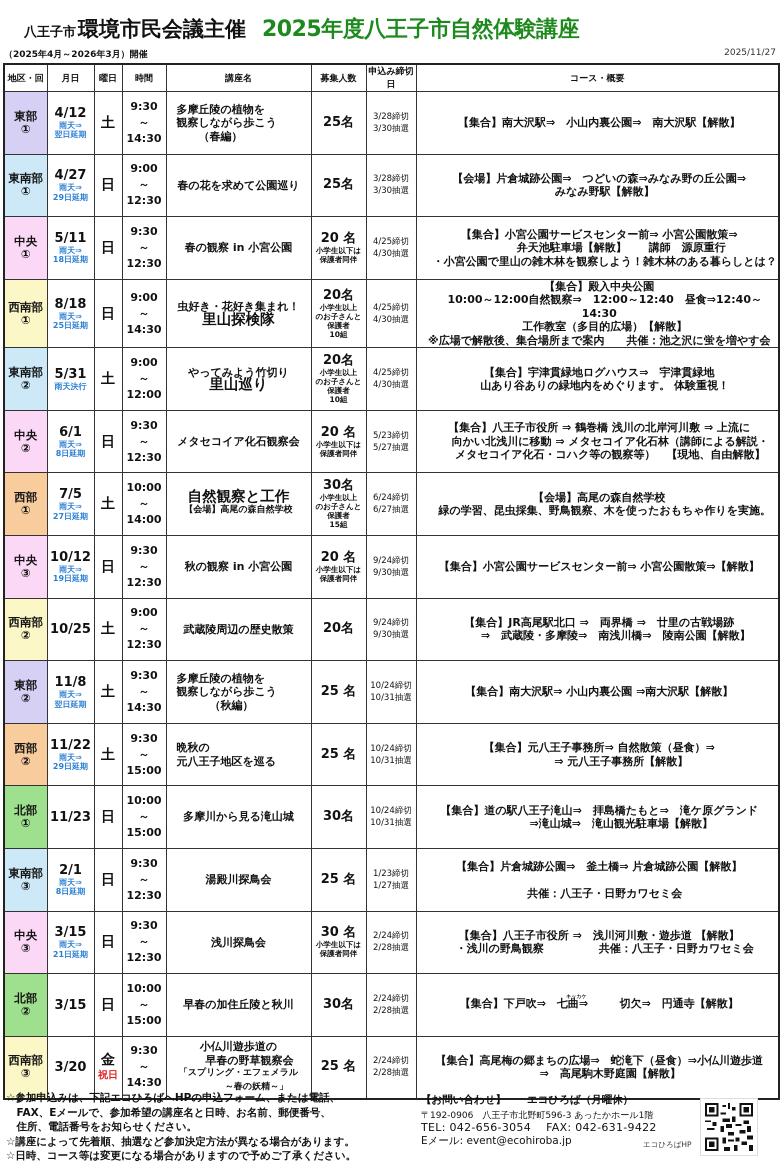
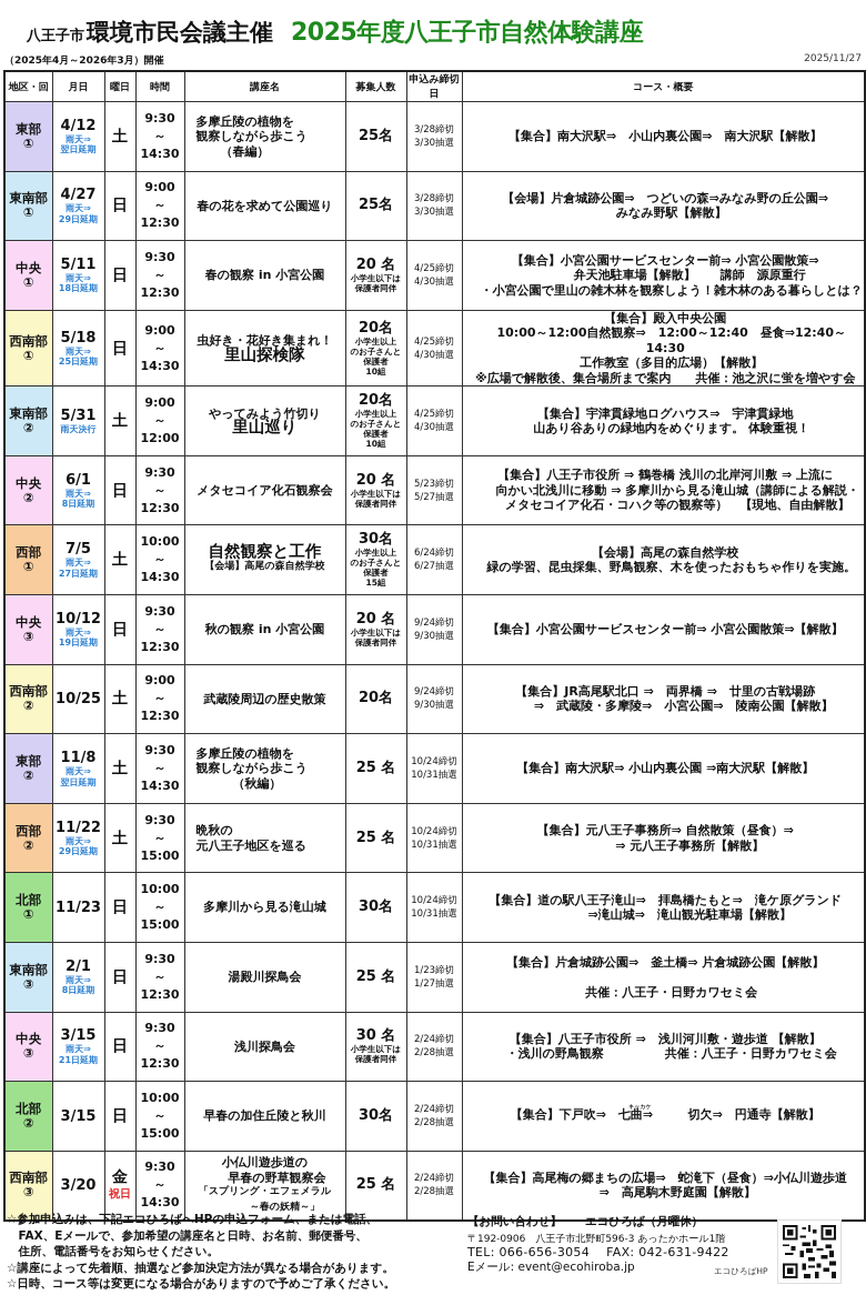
  八王子市
  環境市民会議主催
  2025年度八王子市自然体験講座
  （2025年4月～2026年3月）開催
  2025/11/27
  地区・回	月日	曜日	時間	講座名	募集人数	申込み締切日	コース・概要
  東部 ①	4/12 雨天⇒ 翌日延期	土	9:30 ～ 14:30	多摩丘陵の植物を 観察しながら歩こう （春編）	25名	3/28締切 3/30抽選	【集合】南大沢駅⇒ 小山内裏公園⇒ 南大沢駅【解散】
  東南部 ①	4/27 雨天⇒ 29日延期	日	9:00 ～ 12:30	春の花を求めて公園巡り	25名	3/28締切 3/30抽選	【会場】片倉城跡公園⇒ つどいの森⇒みなみ野の丘公園⇒ みなみ野駅【解散】
  中央 ①	5/11 雨天⇒ 18日延期	日	9:30 ～ 12:30	春の観察 in 小宮公園	20 名 小学生以下は 保護者同伴	4/25締切 4/30抽選	【集合】小宮公園サービスセンター前⇒ 小宮公園散策⇒ 弁天池駐車場【解散】 講師 源原重行 ・小宮公園で里山の雑木林を観察しよう！雑木林のある暮らしとは？
- 西南部 ①	8/18 雨天⇒ 25日延期	日	9:00 ～ 14:30	虫好き・花好き集まれ！ 里山探検隊	20名 小学生以上 のお子さんと 保護者 10組	4/25締切 4/30抽選	【集合】殿入中央公園 10:00～12:00自然観察⇒ 12:00～12:40 昼食⇒12:40～14:30 工作教室（多目的広場）【解散】 ※広場で解散後、集合場所まで案内 共催：池之沢に蛍を増やす会
+ 西南部 ①	5/18 雨天⇒ 25日延期	日	9:00 ～ 14:30	虫好き・花好き集まれ！ 里山探検隊	20名 小学生以上 のお子さんと 保護者 10組	4/25締切 4/30抽選	【集合】殿入中央公園 10:00～12:00自然観察⇒ 12:00～12:40 昼食⇒12:40～14:30 工作教室（多目的広場）【解散】 ※広場で解散後、集合場所まで案内 共催：池之沢に蛍を増やす会
  東南部 ②	5/31 雨天決行	土	9:00 ～ 12:00	やってみよう竹切り 里山巡り	20名 小学生以上 のお子さんと 保護者 10組	4/25締切 4/30抽選	【集合】宇津貫緑地ログハウス⇒ 宇津貫緑地 山あり谷ありの緑地内をめぐります。 体験重視！
- 中央 ②	6/1 雨天⇒ 8日延期	日	9:30 ～ 12:30	メタセコイア化石観察会	20 名 小学生以下は 保護者同伴	5/23締切 5/27抽選	【集合】八王子市役所 ⇒ 鶴巻橋 浅川の北岸河川敷 ⇒ 上流に 向かい北浅川に移動 ⇒ メタセコイア化石林（講師による解説・ メタセコイア化石・コハク等の観察等） 【現地、自由解散】
+ 中央 ②	6/1 雨天⇒ 8日延期	日	9:30 ～ 12:30	メタセコイア化石観察会	20 名 小学生以下は 保護者同伴	5/23締切 5/27抽選	【集合】八王子市役所 ⇒ 鶴巻橋 浅川の北岸河川敷 ⇒ 上流に 向かい北浅川に移動 ⇒ 多摩川から見る滝山城（講師による解説・ メタセコイア化石・コハク等の観察等） 【現地、自由解散】
- 西部 ①	7/5 雨天⇒ 27日延期	土	10:00 ～ 14:00	自然観察と工作 【会場】高尾の森自然学校	30名 小学生以上 のお子さんと 保護者 15組	6/24締切 6/27抽選	【会場】高尾の森自然学校 緑の学習、昆虫採集、野鳥観察、木を使ったおもちゃ作りを実施。
+ 西部 ①	7/5 雨天⇒ 27日延期	土	10:00 ～ 14:30	自然観察と工作 【会場】高尾の森自然学校	30名 小学生以上 のお子さんと 保護者 15組	6/24締切 6/27抽選	【会場】高尾の森自然学校 緑の学習、昆虫採集、野鳥観察、木を使ったおもちゃ作りを実施。
  中央 ③	10/12 雨天⇒ 19日延期	日	9:30 ～ 12:30	秋の観察 in 小宮公園	20 名 小学生以下は 保護者同伴	9/24締切 9/30抽選	【集合】小宮公園サービスセンター前⇒ 小宮公園散策⇒【解散】
- 西南部 ②	10/25	土	9:00 ～ 12:30	武蔵陵周辺の歴史散策	20名	9/24締切 9/30抽選	【集合】JR高尾駅北口 ⇒ 両界橋 ⇒ 廿里の古戦場跡 ⇒ 武蔵陵・多摩陵⇒ 南浅川橋⇒ 陵南公園【解散】
+ 西南部 ②	10/25	土	9:00 ～ 12:30	武蔵陵周辺の歴史散策	20名	9/24締切 9/30抽選	【集合】JR高尾駅北口 ⇒ 両界橋 ⇒ 廿里の古戦場跡 ⇒ 武蔵陵・多摩陵⇒ 小宮公園⇒ 陵南公園【解散】
  東部 ②	11/8 雨天⇒ 翌日延期	土	9:30 ～ 14:30	多摩丘陵の植物を 観察しながら歩こう （秋編）	25 名	10/24締切 10/31抽選	【集合】南大沢駅⇒ 小山内裏公園 ⇒南大沢駅【解散】
  西部 ②	11/22 雨天⇒ 29日延期	土	9:30 ～ 15:00	晩秋の 元八王子地区を巡る	25 名	10/24締切 10/31抽選	【集合】元八王子事務所⇒ 自然散策（昼食）⇒ ⇒ 元八王子事務所【解散】
  北部 ①	11/23	日	10:00 ～ 15:00	多摩川から見る滝山城	30名	10/24締切 10/31抽選	【集合】道の駅八王子滝山⇒ 拝島橋たもと⇒ 滝ケ原グランド ⇒滝山城⇒ 滝山観光駐車場【解散】
  東南部 ③	2/1 雨天⇒ 8日延期	日	9:30 ～ 12:30	湯殿川探鳥会	25 名	1/23締切 1/27抽選	【集合】片倉城跡公園⇒ 釜土橋⇒ 片倉城跡公園【解散】 共催：八王子・日野カワセミ会
  中央 ③	3/15 雨天⇒ 21日延期	日	9:30 ～ 12:30	浅川探鳥会	30 名 小学生以下は 保護者同伴	2/24締切 2/28抽選	【集合】八王子市役所 ⇒ 浅川河川敷・遊歩道 【解散】 ・浅川の野鳥観察 共催：八王子・日野カワセミ会
  北部 ②	3/15	日	10:00 ～ 15:00	早春の加住丘陵と秋川	30名	2/24締切 2/28抽選	【集合】下戸吹⇒ 七曲⇒ 切欠⇒ 円通寺【解散】
  西南部 ③	3/20	金 祝日	9:30 ～ 14:30	小仏川遊歩道の 早春の野草観察会 「スプリング・エフェメラル ～春の妖精～」	25 名	2/24締切 2/28抽選	【集合】高尾梅の郷まちの広場⇒ 蛇滝下（昼食）⇒小仏川遊歩道 ⇒ 高尾駒木野庭園【解散】
  ☆参加申込みは、下記エコひろばへHPの申込フォーム、または電話、
  FAX、Eメールで、参加希望の講座名と日時、お名前、郵便番号、
  住所、電話番号をお知らせください。
  ☆講座によって先着順、抽選など参加決定方法が異なる場合があります。
  ☆日時、コース等は変更になる場合がありますので予めご了承ください。
  【お問い合わせ】 エコひろば（月曜休）
  〒192-0906 八王子市北野町596-3 あったかホール1階
- TEL: 042-656-3054 FAX: 042-631-9422
+ TEL: 066-656-3054 FAX: 042-631-9422
  Eメール: event@ecohiroba.jp
  エコひろばHP
